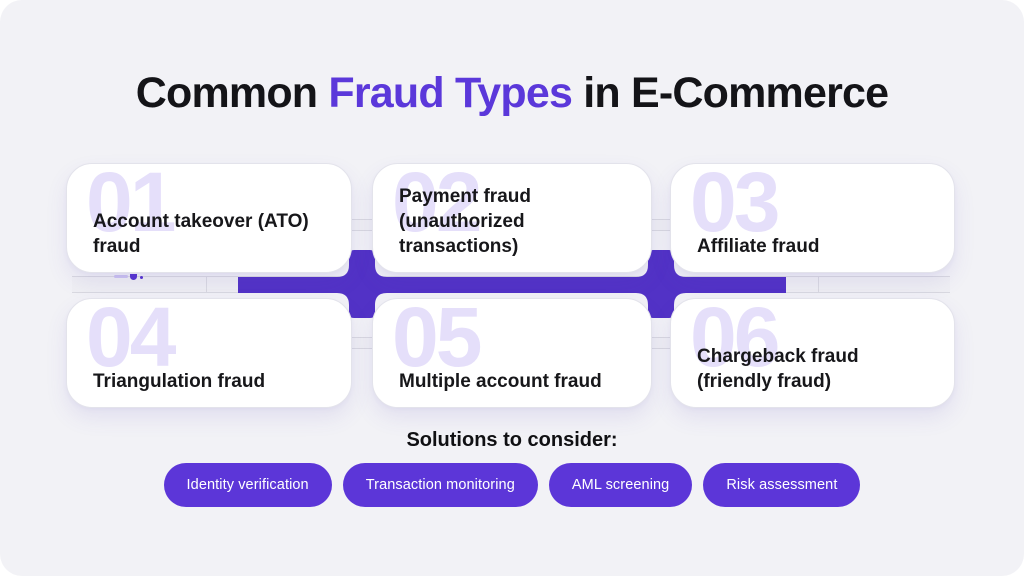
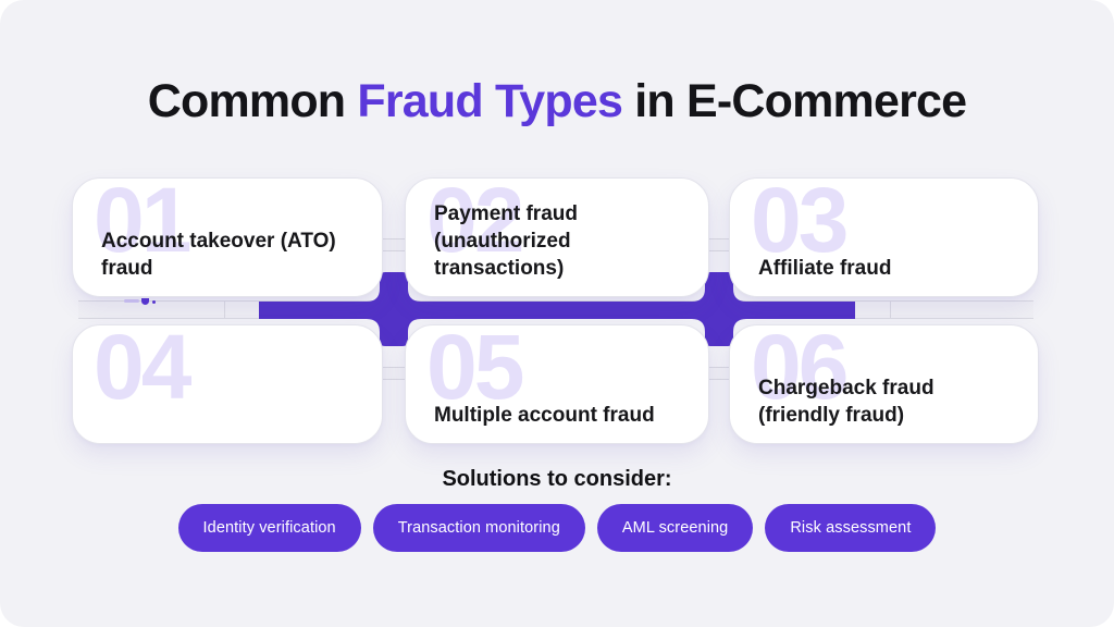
  Common Fraud Types in E-Commerce
  01
  Account takeover (ATO) fraud
  02
  Payment fraud (unauthorized transactions)
  03
  Affiliate fraud
  04
- Triangulation fraud
  05
  Multiple account fraud
  06
  Chargeback fraud (friendly fraud)
  Solutions to consider:
  Identity verification
  Transaction monitoring
  AML screening
  Risk assessment
